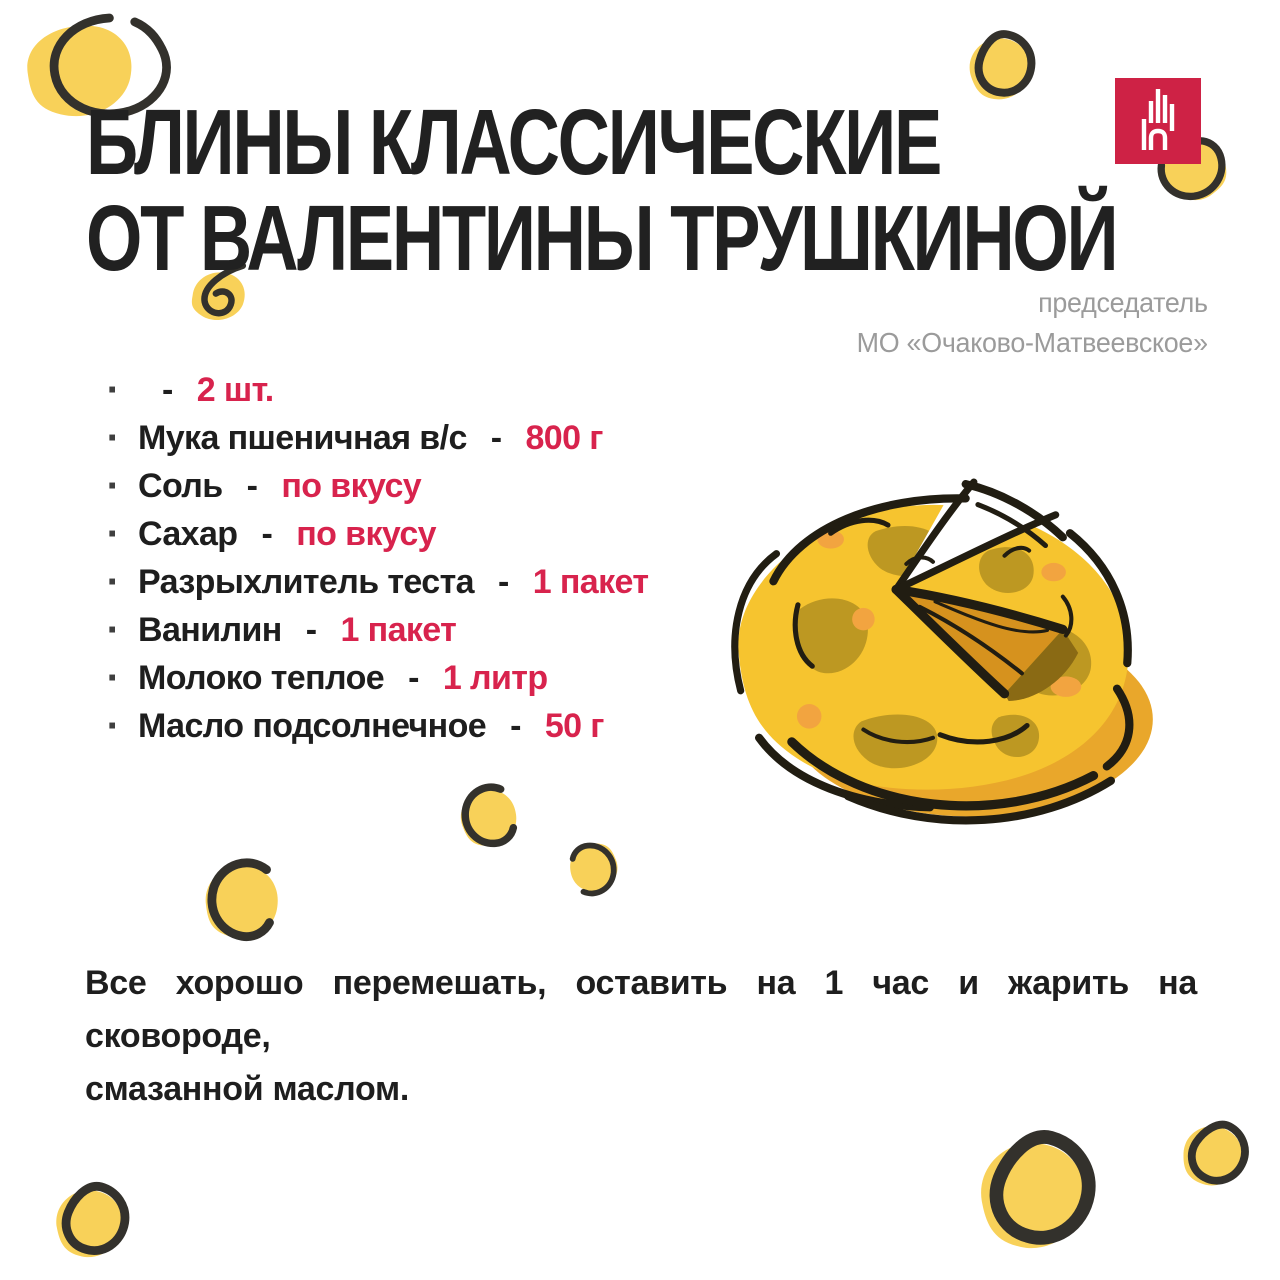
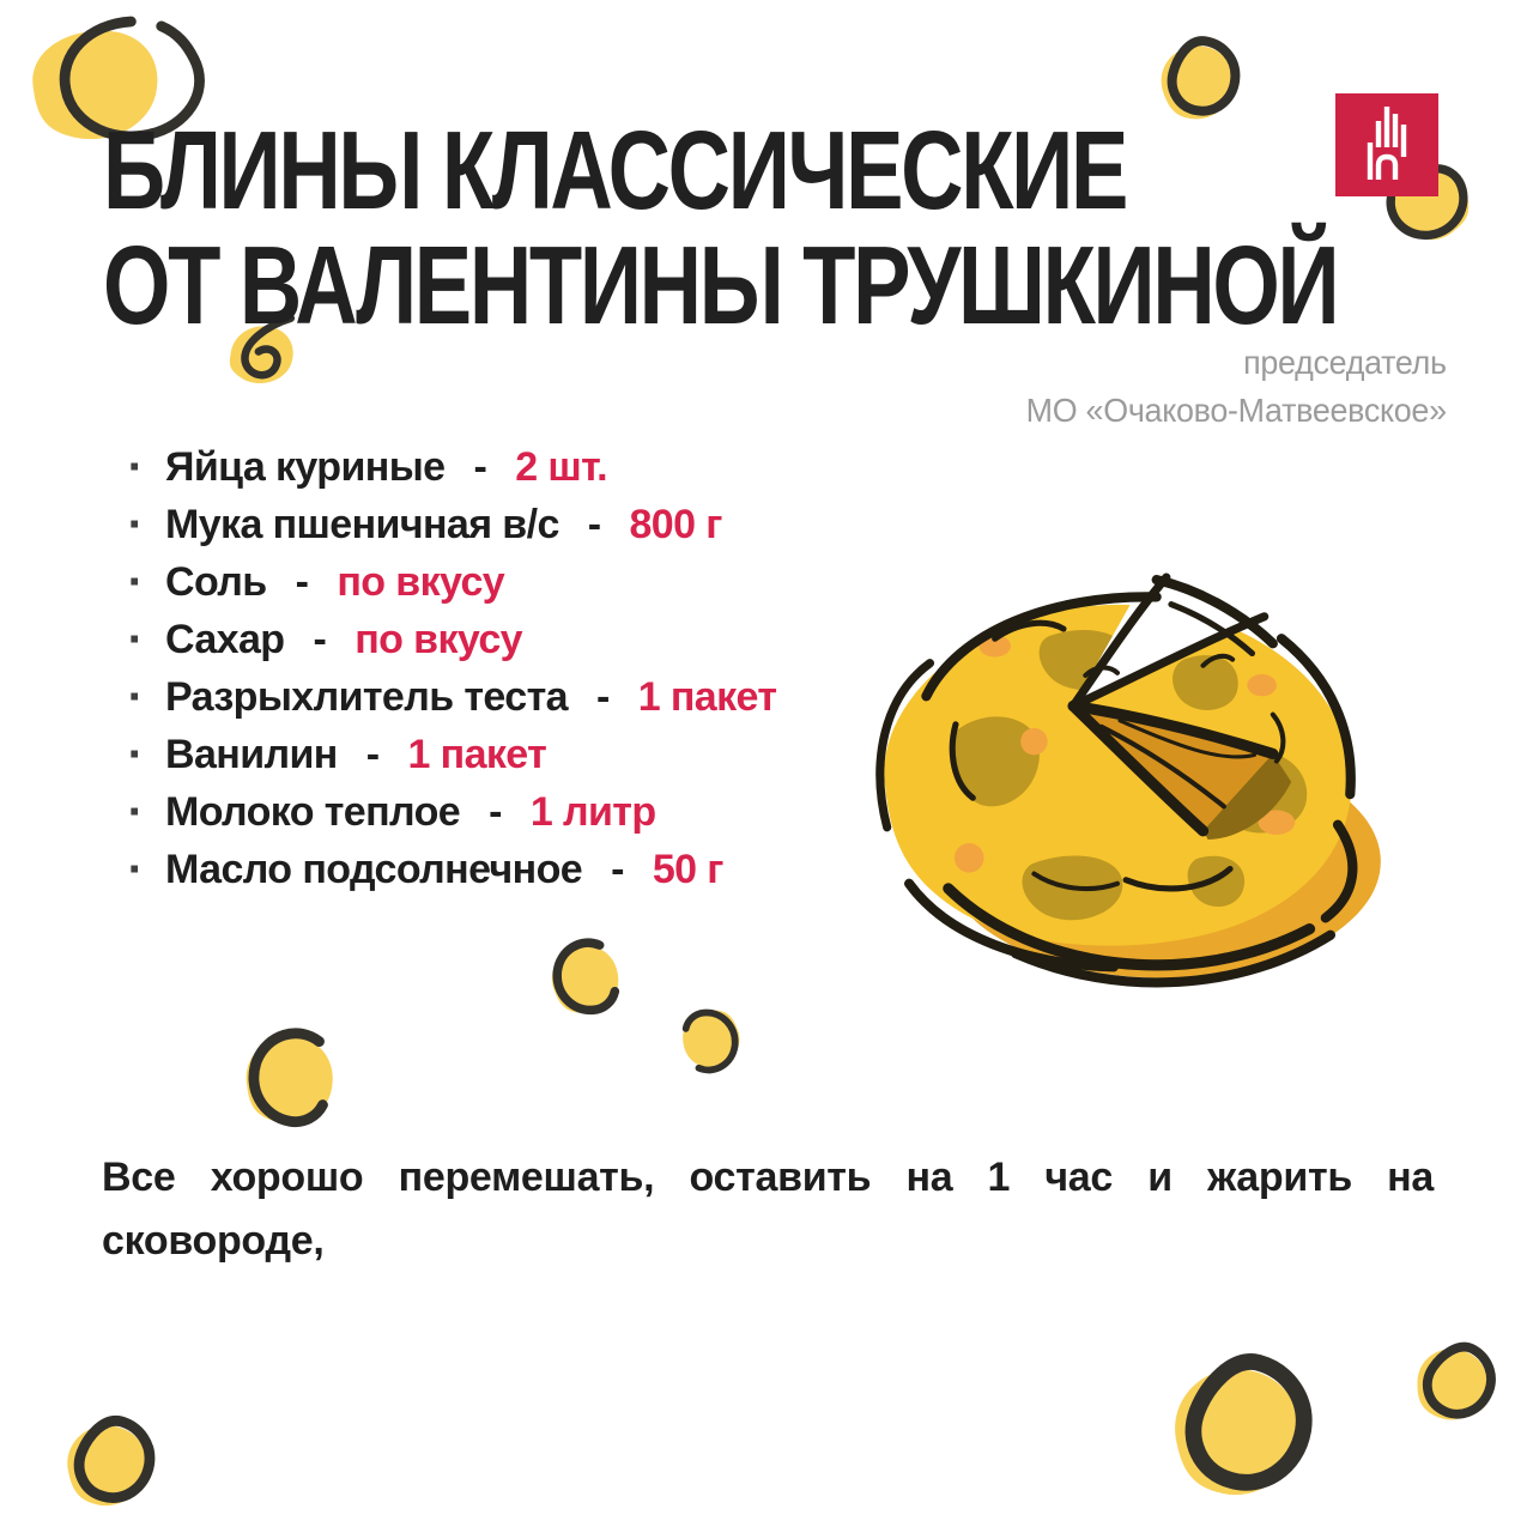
  БЛИНЫ КЛАССИЧЕСКИЕ
  ОТ ВАЛЕНТИНЫ ТРУШКИНОЙ
  председатель
  МО «Очаково-Матвеевское»
  ·
+ Яйца куриные
  -
  2 шт.
  ·
  Мука пшеничная в/с
  -
  800 г
  ·
  Соль
  -
  по вкусу
  ·
  Сахар
  -
  по вкусу
  ·
  Разрыхлитель теста
  -
  1 пакет
  ·
  Ванилин
  -
  1 пакет
  ·
  Молоко теплое
  -
  1 литр
  ·
  Масло подсолнечное
  -
  50 г
  Все хорошо перемешать, оставить на 1 час и жарить на сковороде,
- смазанной маслом.
